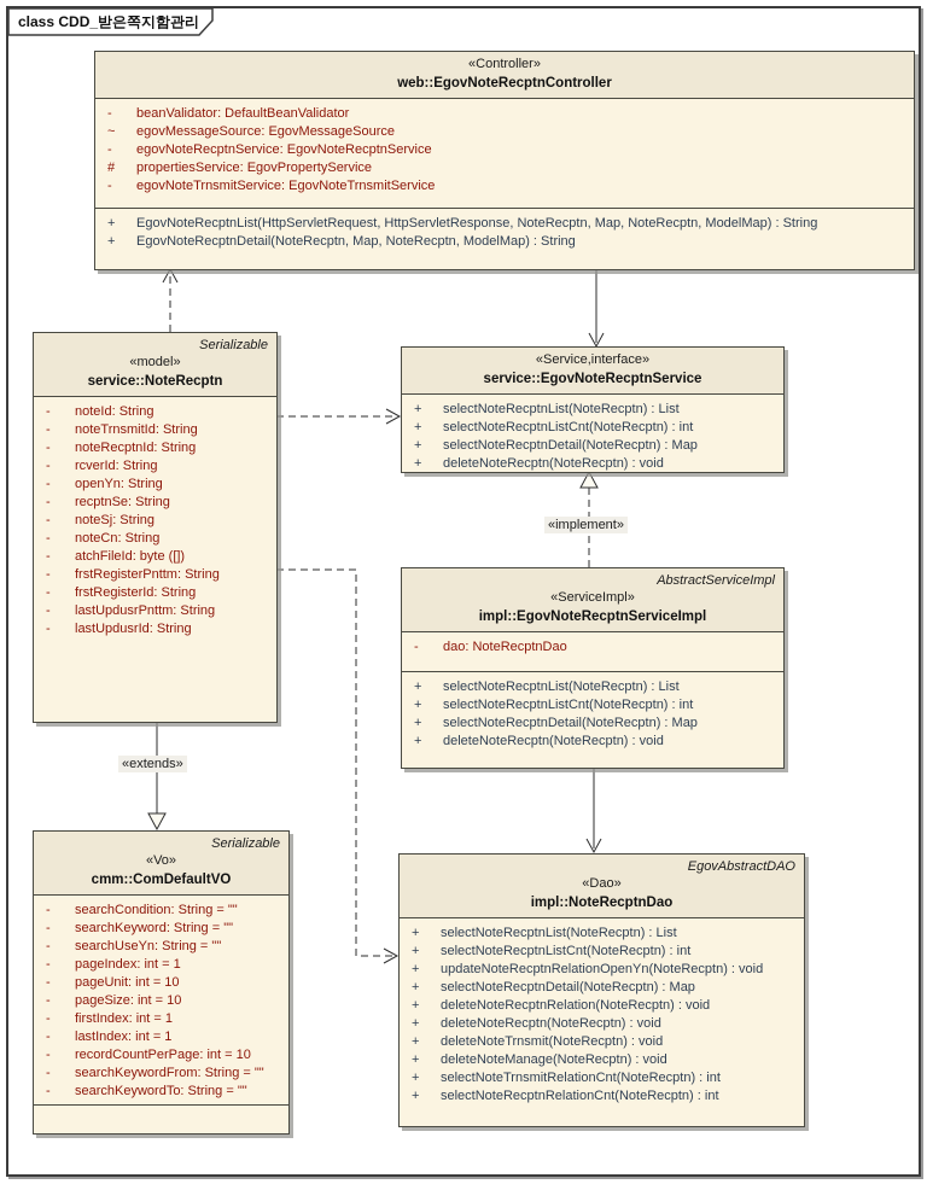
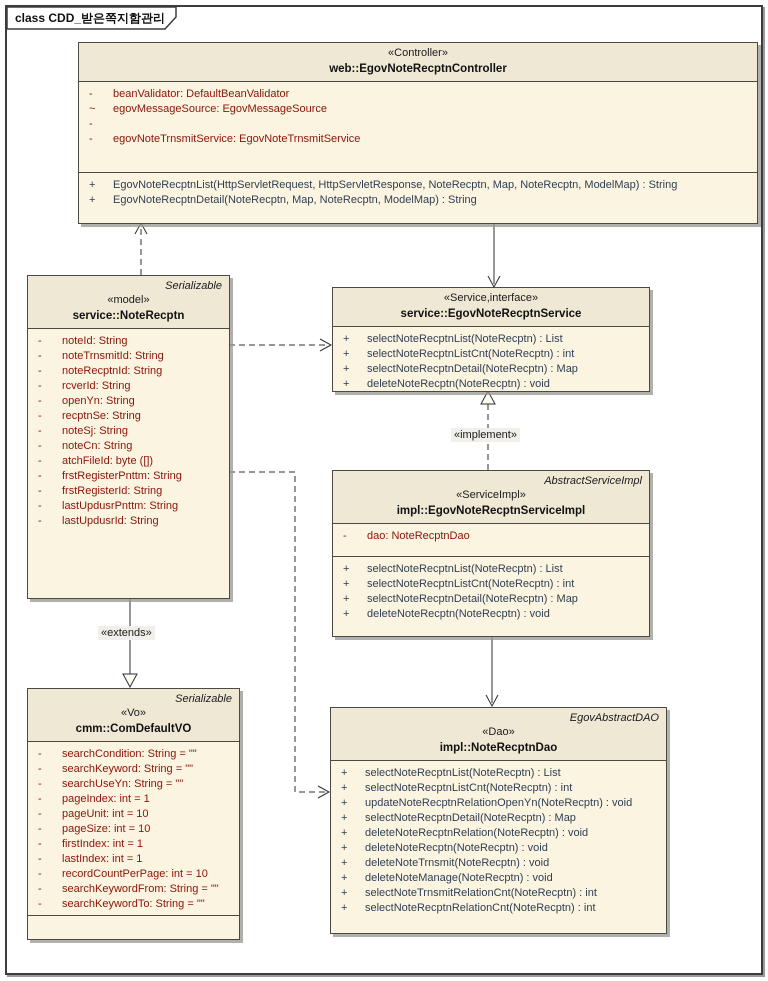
  class CDD_받은쪽지함관리
  «Controller»
  web::EgovNoteRecptnController
  -
  beanValidator: DefaultBeanValidator
  ~
  egovMessageSource: EgovMessageSource
  -
- egovNoteRecptnService: EgovNoteRecptnService
- #
- propertiesService: EgovPropertyService
  -
  egovNoteTrnsmitService: EgovNoteTrnsmitService
  +
  EgovNoteRecptnList(HttpServletRequest, HttpServletResponse, NoteRecptn, Map, NoteRecptn, ModelMap) : String
  +
  EgovNoteRecptnDetail(NoteRecptn, Map, NoteRecptn, ModelMap) : String
  Serializable
  «model»
  service::NoteRecptn
  -
  noteId: String
  -
  noteTrnsmitId: String
  -
  noteRecptnId: String
  -
  rcverId: String
  -
  openYn: String
  -
  recptnSe: String
  -
  noteSj: String
  -
  noteCn: String
  -
  atchFileId: byte ([])
  -
  frstRegisterPnttm: String
  -
  frstRegisterId: String
  -
  lastUpdusrPnttm: String
  -
  lastUpdusrId: String
  «Service,interface»
  service::EgovNoteRecptnService
  +
  selectNoteRecptnList(NoteRecptn) : List
  +
  selectNoteRecptnListCnt(NoteRecptn) : int
  +
  selectNoteRecptnDetail(NoteRecptn) : Map
  +
  deleteNoteRecptn(NoteRecptn) : void
  AbstractServiceImpl
  «ServiceImpl»
  impl::EgovNoteRecptnServiceImpl
  -
  dao: NoteRecptnDao
  +
  selectNoteRecptnList(NoteRecptn) : List
  +
  selectNoteRecptnListCnt(NoteRecptn) : int
  +
  selectNoteRecptnDetail(NoteRecptn) : Map
  +
  deleteNoteRecptn(NoteRecptn) : void
  Serializable
  «Vo»
  cmm::ComDefaultVO
  -
  searchCondition: String = ""
  -
  searchKeyword: String = ""
  -
  searchUseYn: String = ""
  -
  pageIndex: int = 1
  -
  pageUnit: int = 10
  -
  pageSize: int = 10
  -
  firstIndex: int = 1
  -
  lastIndex: int = 1
  -
  recordCountPerPage: int = 10
  -
  searchKeywordFrom: String = ""
  -
  searchKeywordTo: String = ""
  EgovAbstractDAO
  «Dao»
  impl::NoteRecptnDao
  +
  selectNoteRecptnList(NoteRecptn) : List
  +
  selectNoteRecptnListCnt(NoteRecptn) : int
  +
  updateNoteRecptnRelationOpenYn(NoteRecptn) : void
  +
  selectNoteRecptnDetail(NoteRecptn) : Map
  +
  deleteNoteRecptnRelation(NoteRecptn) : void
  +
  deleteNoteRecptn(NoteRecptn) : void
  +
  deleteNoteTrnsmit(NoteRecptn) : void
  +
  deleteNoteManage(NoteRecptn) : void
  +
  selectNoteTrnsmitRelationCnt(NoteRecptn) : int
  +
  selectNoteRecptnRelationCnt(NoteRecptn) : int
  «implement»
  «extends»
